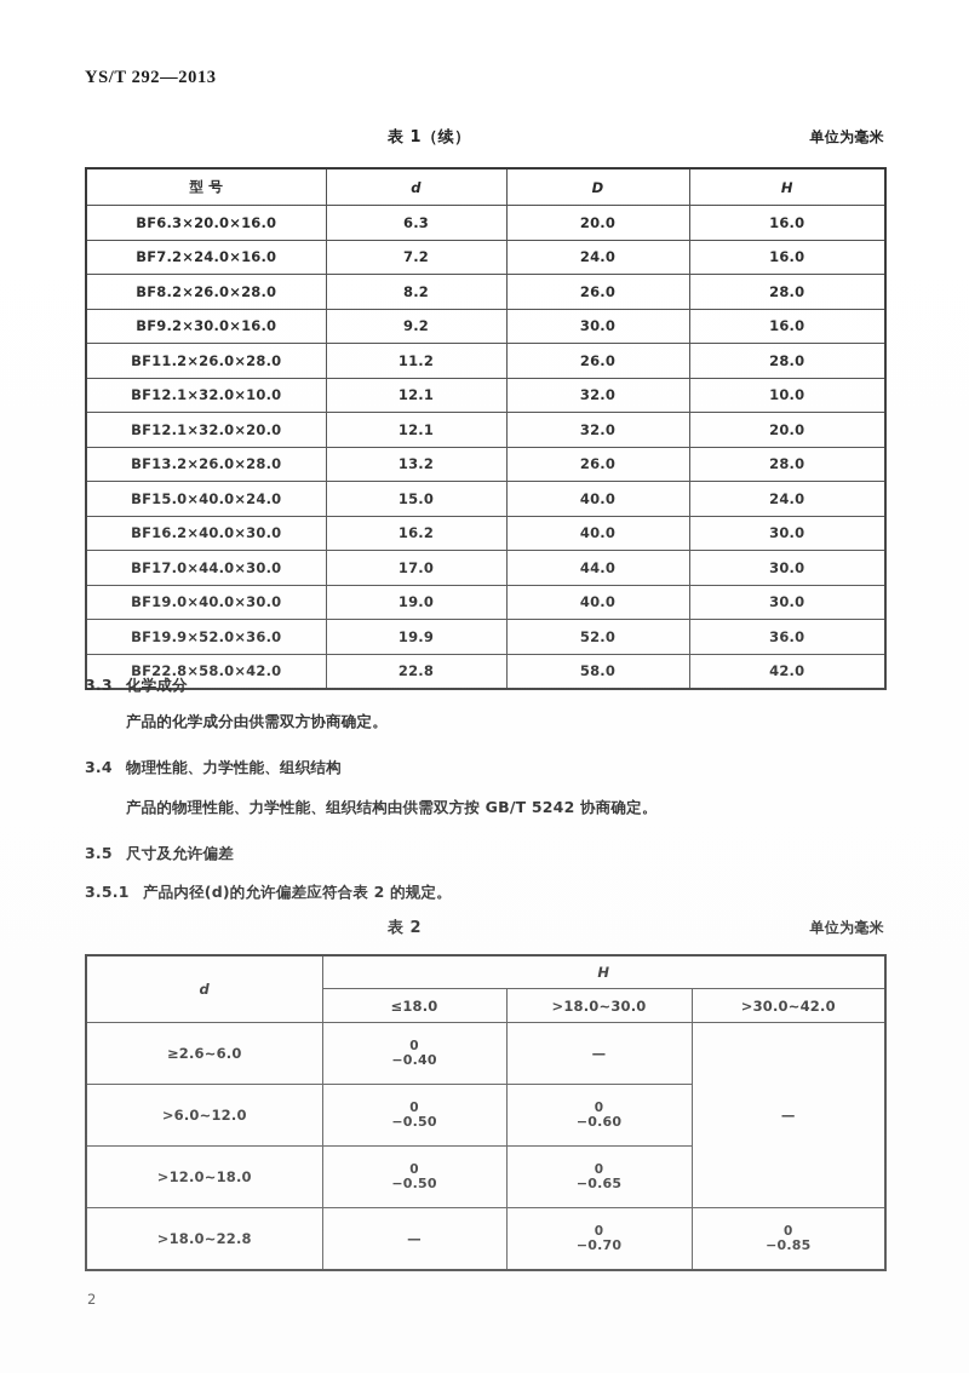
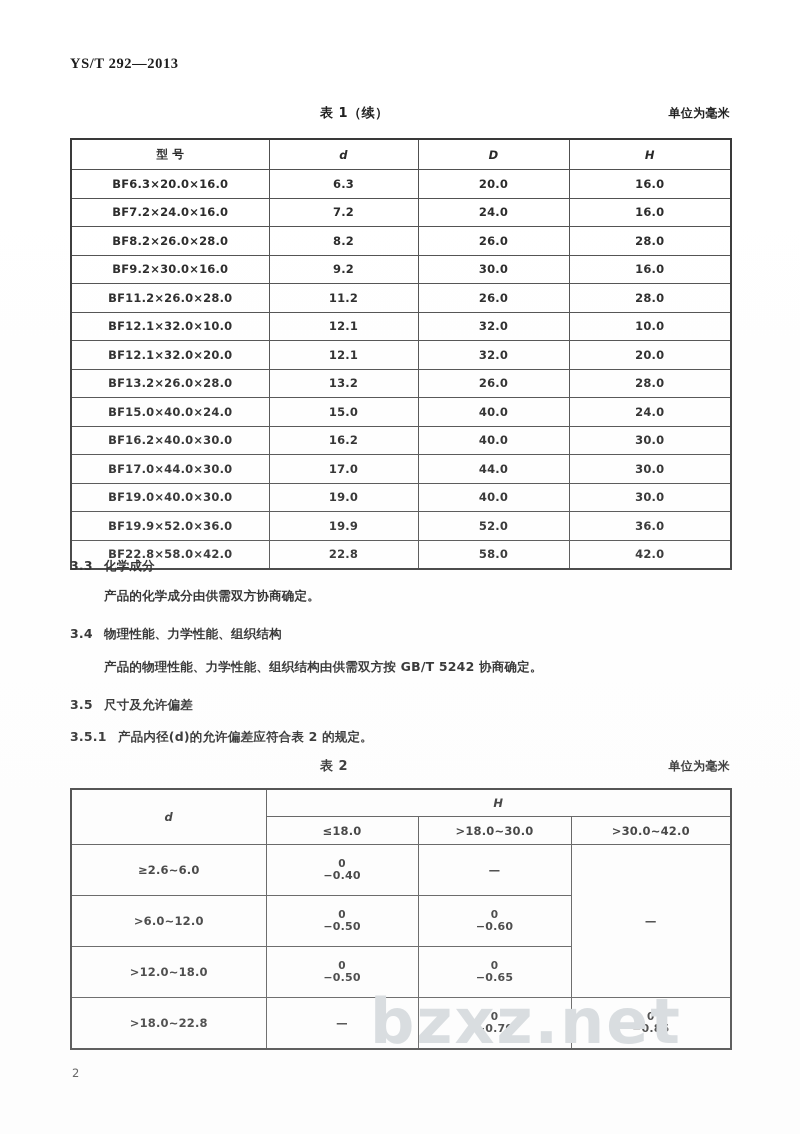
+ bzxz.net
